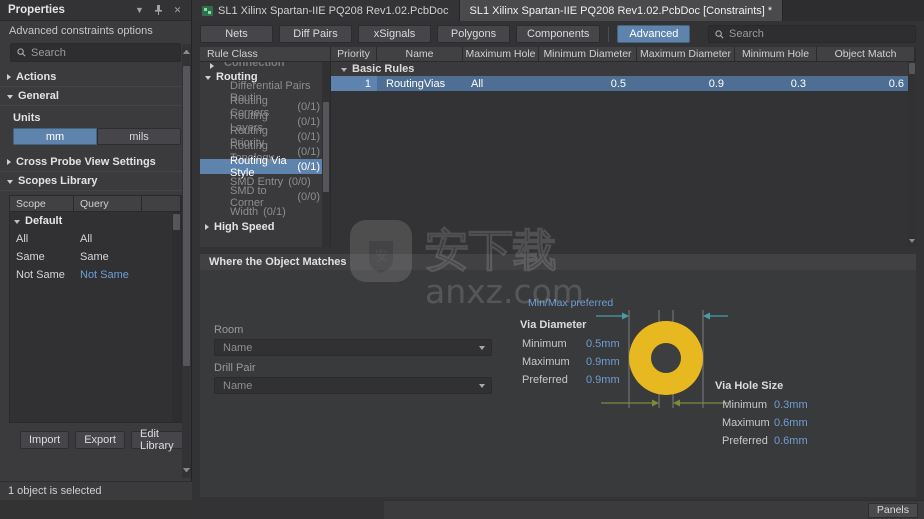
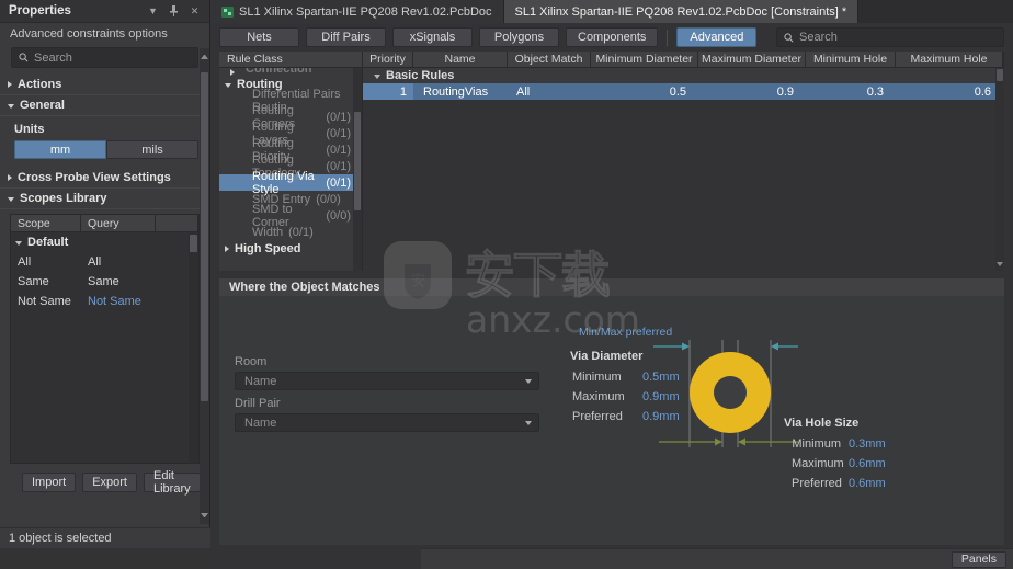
  Properties
  ▼
  ✕
  Advanced constraints options
  Search
  Actions
  General
  Units
  mm
  mils
  Cross Probe View Settings
  Scopes Library
  Scope
  Query
  Default
  All
  All
  Same
  Same
  Not Same
  Not Same
  Import
  Export
  Edit Library
  1 object is selected
  SL1 Xilinx Spartan-IIE PQ208 Rev1.02.PcbDoc
  SL1 Xilinx Spartan-IIE PQ208 Rev1.02.PcbDoc [Constraints] *
  Nets
  Diff Pairs
  xSignals
  Polygons
  Components
  Advanced
  Search
  Rule Class
  Routing
  Differential Pairs Routin
  Routing Corners
  (0/1)
  Routing Layers
  (0/1)
  Routing Priority
  (0/1)
  Routing Topology
  (0/1)
  Routing Via Style
  (0/1)
  SMD Entry
  (0/0)
  SMD to Corner
  (0/0)
  Width
  (0/1)
  High Speed
  Priority
  Name
- Maximum Hole
+ Object Match
  Minimum Diameter
  Maximum Diameter
  Minimum Hole
- Object Match
+ Maximum Hole
  Basic Rules
  1
  RoutingVias
  All
  0.5
  0.9
  0.3
  0.6
  Where the Object Matches
  Room
  Name
  Drill Pair
  Name
  Min/Max preferred
  Via Diameter
  Minimum
  0.5mm
  Maximum
  0.9mm
  Preferred
  0.9mm
  Via Hole Size
  Minimum
  0.3mm
  Maximum
  0.6mm
  Preferred
  0.6mm
  Panels
  安下载
  anxz.com
